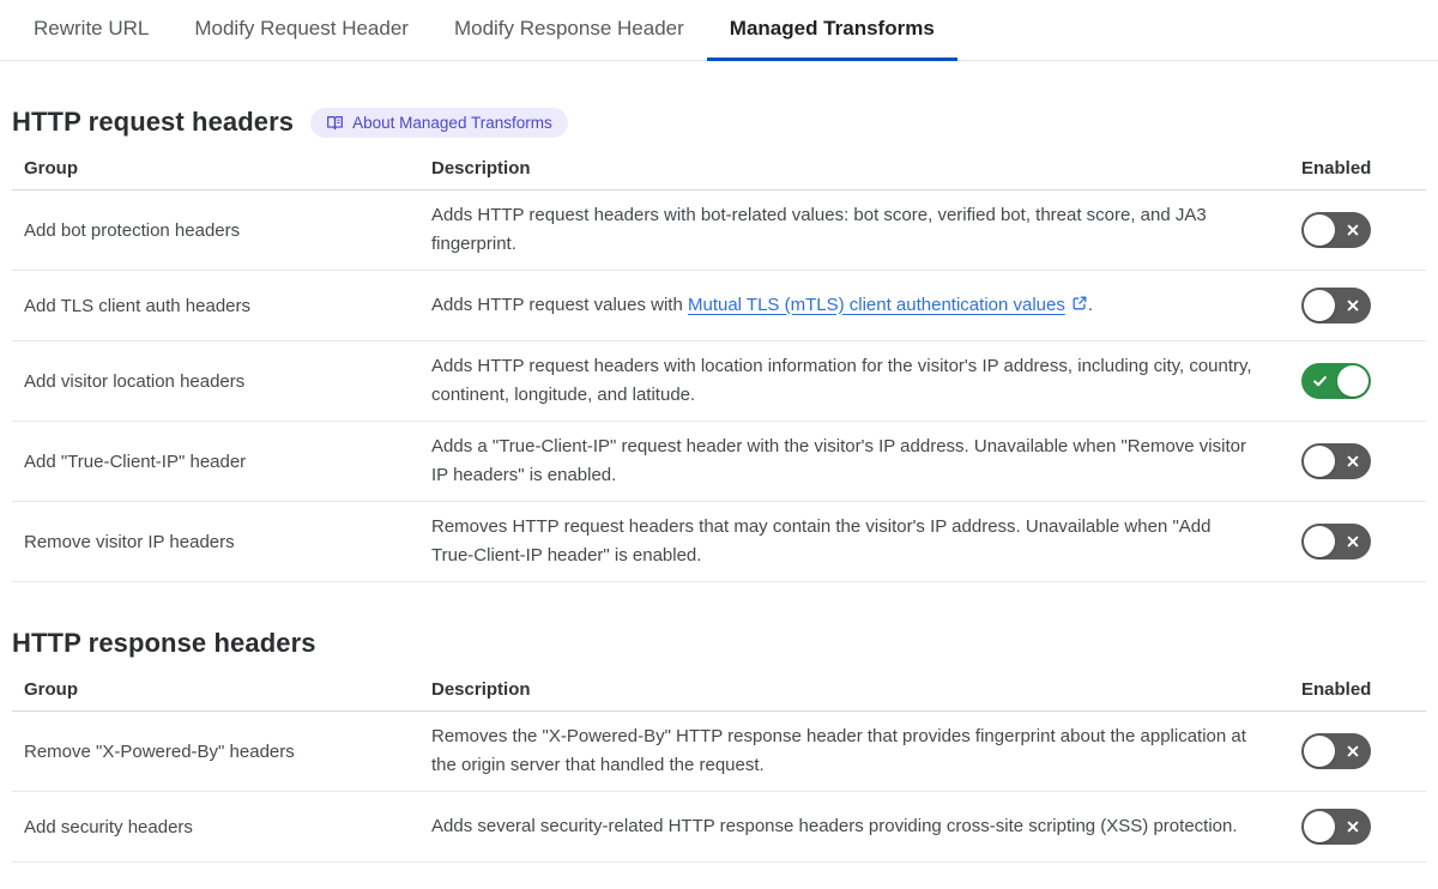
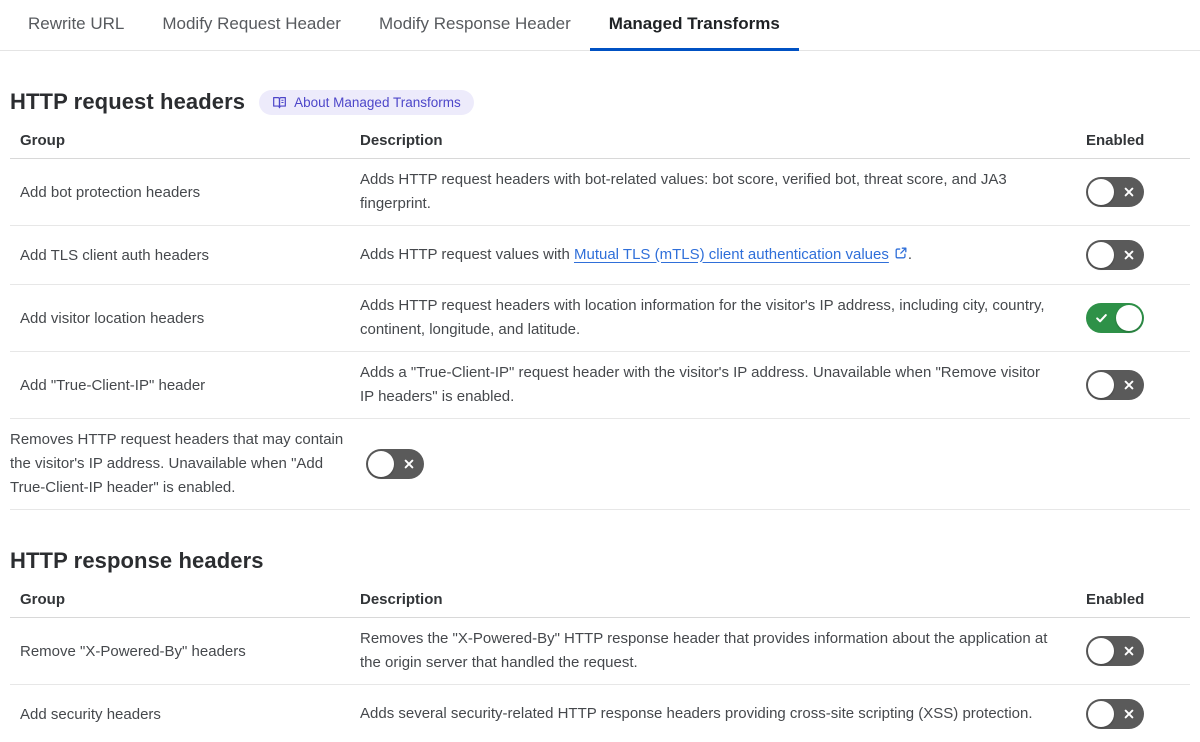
  Rewrite URL
  Modify Request Header
  Modify Response Header
  Managed Transforms
  HTTP request headers
  About Managed Transforms
  Group
  Description
  Enabled
  Add bot protection headers
  Adds HTTP request headers with bot-related values: bot score, verified bot, threat score, and JA3 fingerprint.
  Add TLS client auth headers
  Adds HTTP request values with Mutual TLS (mTLS) client authentication values .
  Add visitor location headers
  Adds HTTP request headers with location information for the visitor's IP address, including city, country, continent, longitude, and latitude.
  Add "True-Client-IP" header
  Adds a "True-Client-IP" request header with the visitor's IP address. Unavailable when "Remove visitor IP headers" is enabled.
- Remove visitor IP headers
  Removes HTTP request headers that may contain the visitor's IP address. Unavailable when "Add True-Client-IP header" is enabled.
  HTTP response headers
  Group
  Description
  Enabled
  Remove "X-Powered-By" headers
- Removes the "X-Powered-By" HTTP response header that provides fingerprint about the application at the origin server that handled the request.
+ Removes the "X-Powered-By" HTTP response header that provides information about the application at the origin server that handled the request.
  Add security headers
  Adds several security-related HTTP response headers providing cross-site scripting (XSS) protection.
